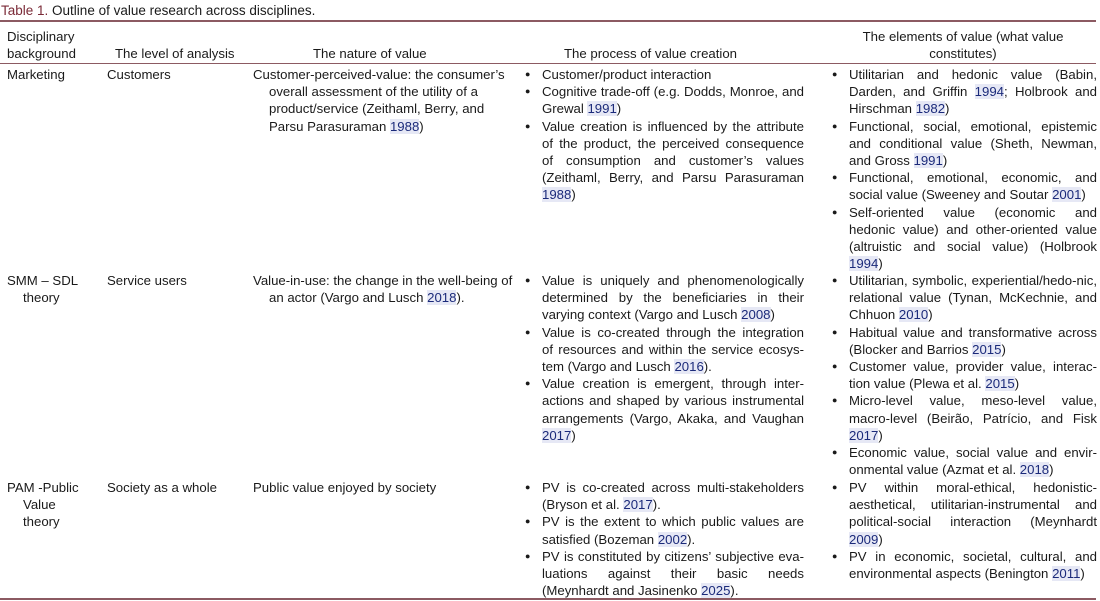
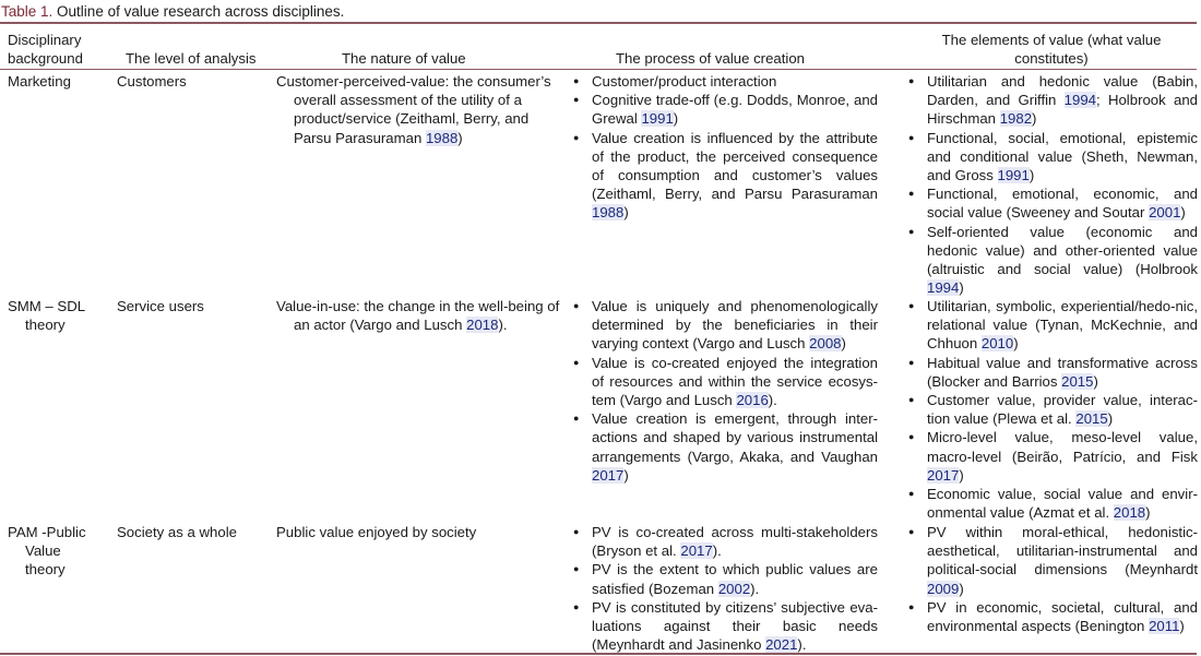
  Table 1. Outline of value research across disciplines.
  Disciplinary
  background
  The level of analysis
  The nature of value
  The process of value creation
  The elements of value (what value
  constitutes)
  Marketing
  Customers
  Customer-perceived-value: the consumer’s overall assessment of the utility of a product/service (Zeithaml, Berry, and Parsu Parasuraman 1988)
  Customer/product interaction
  Cognitive trade-off (e.g. Dodds, Monroe, and Grewal 1991)
  Value creation is influenced by the attribute of the product, the perceived consequence of consumption and customer’s values (Zeithaml, Berry, and Parsu Parasuraman 1988)
  Utilitarian and hedonic value (Babin, Darden, and Griffin 1994; Holbrook and Hirschman 1982)
  Functional, social, emotional, epistemic and conditional value (Sheth, Newman, and Gross 1991)
  Functional, emotional, economic, and social value (Sweeney and Soutar 2001)
  Self-oriented value (economic and hedonic value) and other-oriented value (altruistic and social value) (Holbrook 1994)
  SMM – SDL theory
  Service users
  Value-in-use: the change in the well-being of an actor (Vargo and Lusch 2018).
  Value is uniquely and phenomenologically determined by the beneficiaries in their varying context (Vargo and Lusch 2008)
- Value is co-created through the integration of resources and within the service ecosys-tem (Vargo and Lusch 2016).
+ Value is co-created enjoyed the integration of resources and within the service ecosys-tem (Vargo and Lusch 2016).
  Value creation is emergent, through inter-actions and shaped by various instrumental arrangements (Vargo, Akaka, and Vaughan 2017)
  Utilitarian, symbolic, experiential/hedo-nic, relational value (Tynan, McKechnie, and Chhuon 2010)
  Habitual value and transformative across (Blocker and Barrios 2015)
  Customer value, provider value, interac-tion value (Plewa et al. 2015)
  Micro-level value, meso-level value, macro-level (Beirão, Patrício, and Fisk 2017)
  Economic value, social value and envir-onmental value (Azmat et al. 2018)
  PAM -Public Value theory
  Society as a whole
  Public value enjoyed by society
  PV is co-created across multi-stakeholders (Bryson et al. 2017).
  PV is the extent to which public values are satisfied (Bozeman 2002).
- PV is constituted by citizens’ subjective eva-luations against their basic needs (Meynhardt and Jasinenko 2025).
+ PV is constituted by citizens’ subjective eva-luations against their basic needs (Meynhardt and Jasinenko 2021).
- PV within moral-ethical, hedonistic-aesthetical, utilitarian-instrumental and political-social interaction (Meynhardt 2009)
+ PV within moral-ethical, hedonistic-aesthetical, utilitarian-instrumental and political-social dimensions (Meynhardt 2009)
  PV in economic, societal, cultural, and environmental aspects (Benington 2011)
